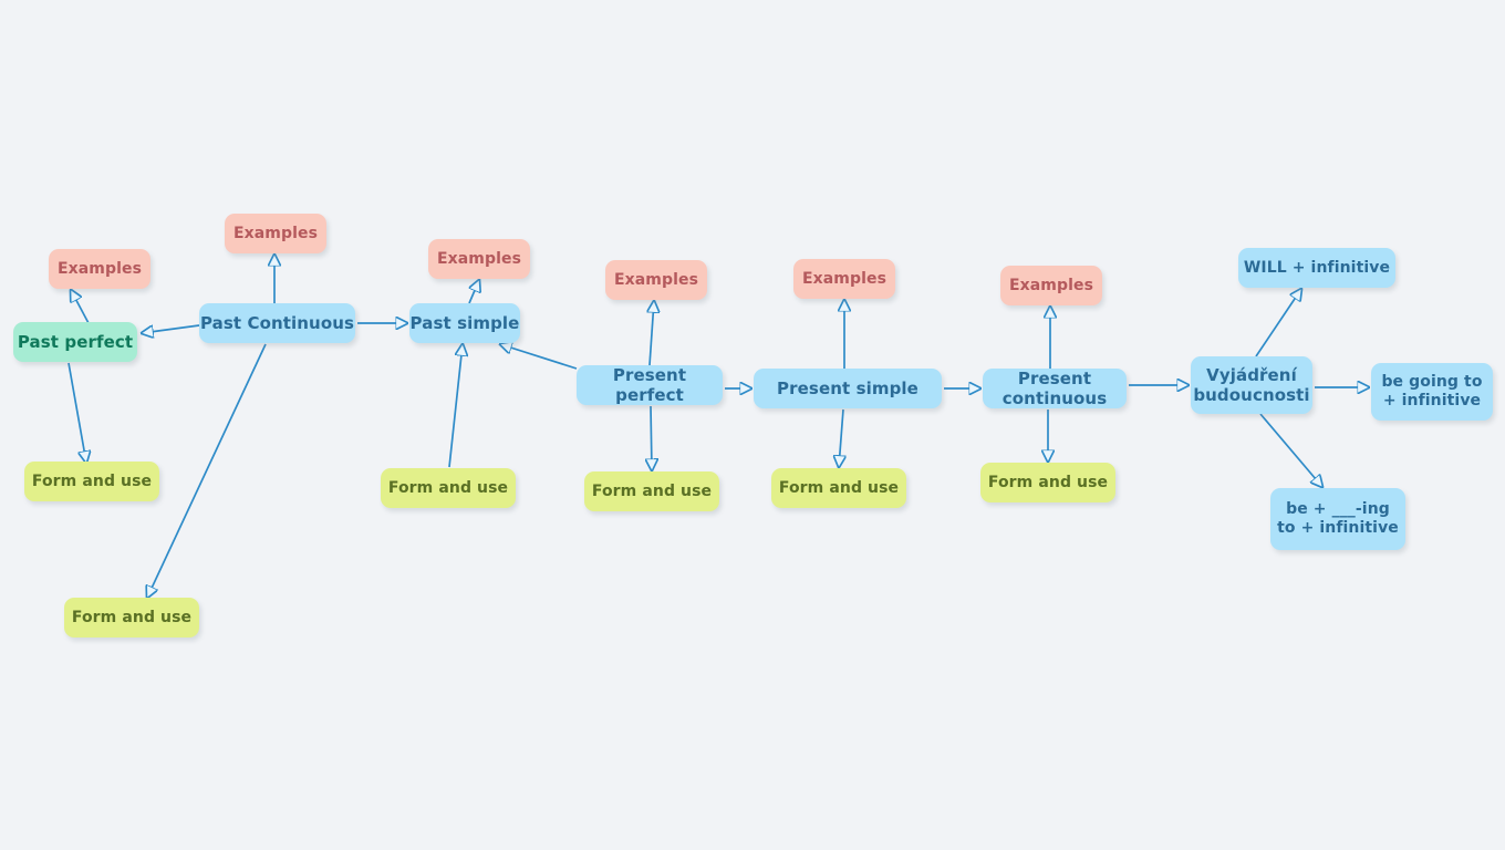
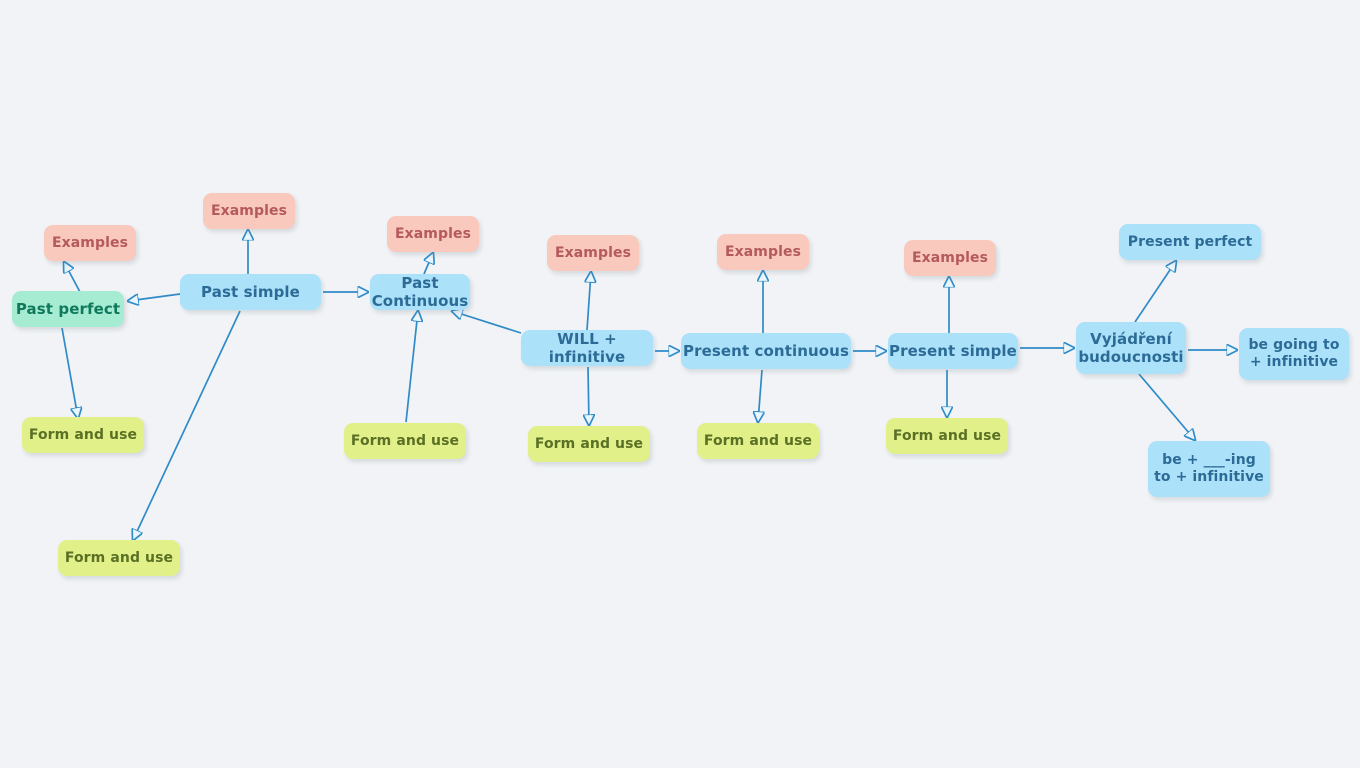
  Examples
  Past perfect
  Form and use
  Examples
- Past Continuous
+ Past simple
  Form and use
  Examples
- Past simple
+ Past Continuous
  Form and use
  Examples
- Present perfect
+ WILL + infinitive
  Form and use
  Examples
- Present simple
+ Present continuous
  Form and use
  Examples
- Present continuous
+ Present simple
  Form and use
- WILL + infinitive
+ Present perfect
  Vyjádření
  budoucnosti
  be going to
  + infinitive
  be + ___-ing
  to + infinitive
